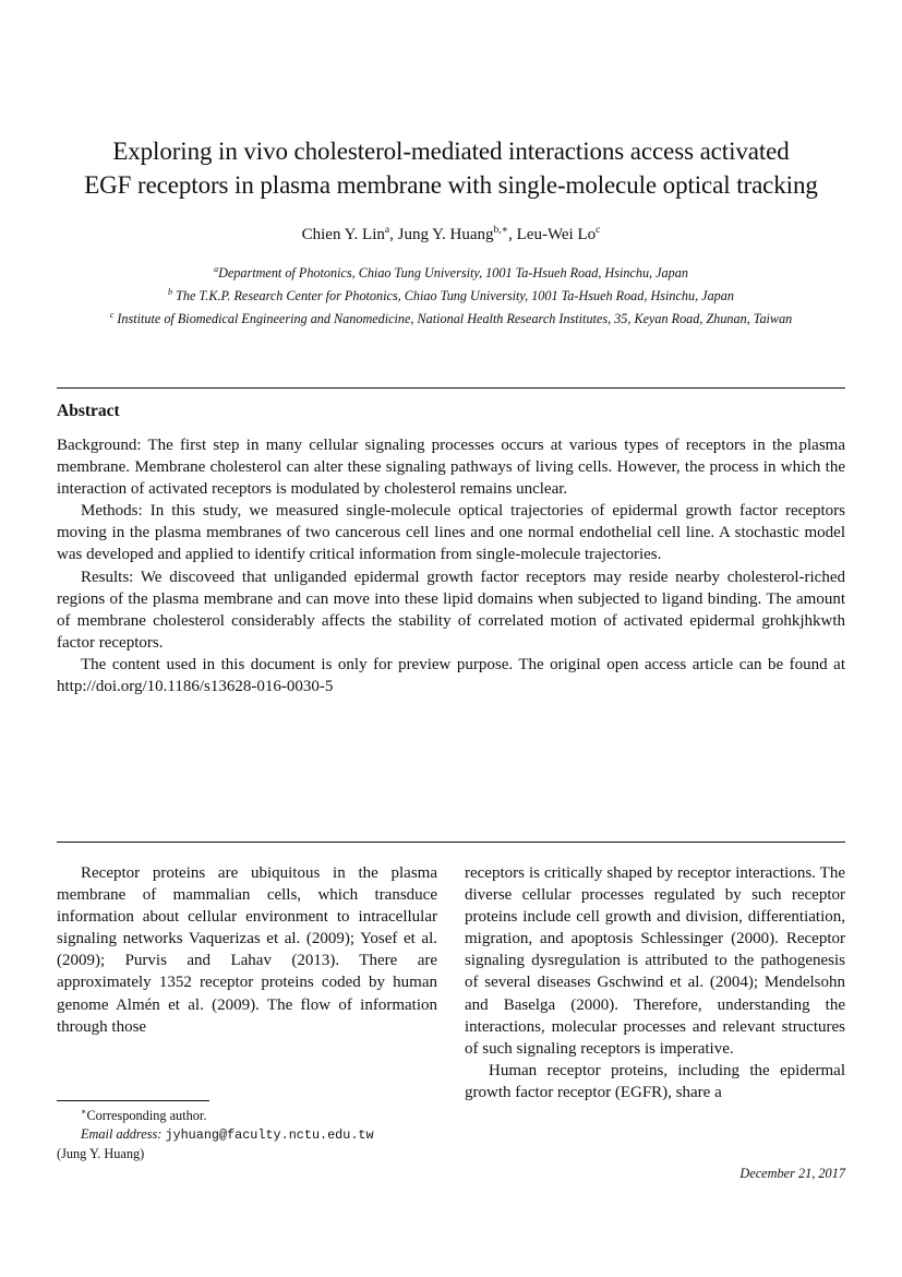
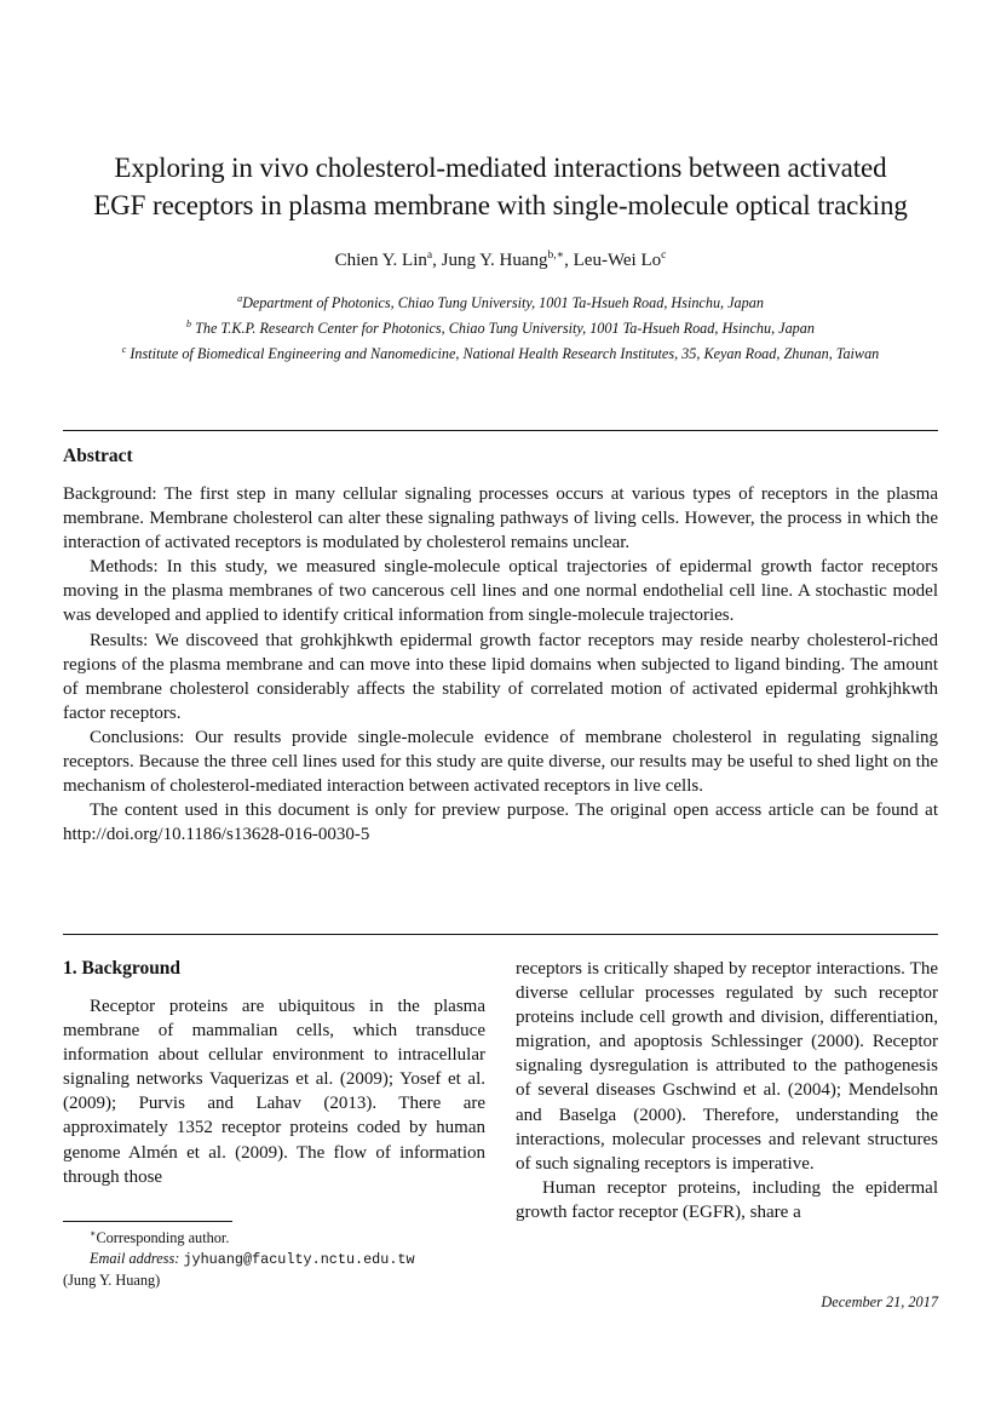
- Exploring in vivo cholesterol-mediated interactions access activated
+ Exploring in vivo cholesterol-mediated interactions between activated
  EGF receptors in plasma membrane with single-molecule optical tracking
  Chien Y. Lina, Jung Y. Huangb,∗, Leu-Wei Loc
  aDepartment of Photonics, Chiao Tung University, 1001 Ta-Hsueh Road, Hsinchu, Japan
  b The T.K.P. Research Center for Photonics, Chiao Tung University, 1001 Ta-Hsueh Road, Hsinchu, Japan
  c Institute of Biomedical Engineering and Nanomedicine, National Health Research Institutes, 35, Keyan Road, Zhunan, Taiwan
  Abstract
  Background: The first step in many cellular signaling processes occurs at various types of receptors in the plasma membrane. Membrane cholesterol can alter these signaling pathways of living cells. However, the process in which the interaction of activated receptors is modulated by cholesterol remains unclear.
  Methods: In this study, we measured single-molecule optical trajectories of epidermal growth factor receptors moving in the plasma membranes of two cancerous cell lines and one normal endothelial cell line. A stochastic model was developed and applied to identify critical information from single-molecule trajectories.
- Results: We discoveed that unliganded epidermal growth factor receptors may reside nearby cholesterol-riched regions of the plasma membrane and can move into these lipid domains when subjected to ligand binding. The amount of membrane cholesterol considerably affects the stability of correlated motion of activated epidermal grohkjhkwth factor receptors.
+ Results: We discoveed that grohkjhkwth epidermal growth factor receptors may reside nearby cholesterol-riched regions of the plasma membrane and can move into these lipid domains when subjected to ligand binding. The amount of membrane cholesterol considerably affects the stability of correlated motion of activated epidermal grohkjhkwth factor receptors.
+ Conclusions: Our results provide single-molecule evidence of membrane cholesterol in regulating signaling receptors. Because the three cell lines used for this study are quite diverse, our results may be useful to shed light on the mechanism of cholesterol-mediated interaction between activated receptors in live cells.
  The content used in this document is only for preview purpose. The original open access article can be found at http://doi.org/10.1186/s13628-016-0030-5
+ 1. Background
  Receptor proteins are ubiquitous in the plasma membrane of mammalian cells, which transduce information about cellular environment to in­tracellular signaling networks Vaquerizas et al. (2009); Yosef et al. (2009); Purvis and Lahav (2013). There are approximately 1352 receptor proteins coded by human genome Almén et al. (2009). The flow of information through those
  receptors is critically shaped by receptor inter­actions. The diverse cellular processes regulated by such receptor proteins include cell growth and division, differentiation, migration, and apop­tosis Schlessinger (2000). Receptor signaling dysregulation is attributed to the pathogene­sis of several diseases Gschwind et al. (2004); Mendelsohn and Baselga (2000). Therefore, un­derstanding the interactions, molecular processes and relevant structures of such signaling receptors is imperative.
  Human receptor proteins, including the epi­dermal growth factor receptor (EGFR), share a
  ∗Corresponding author.
  Email address: jyhuang@faculty.nctu.edu.tw
  (Jung Y. Huang)
  December 21, 2017
